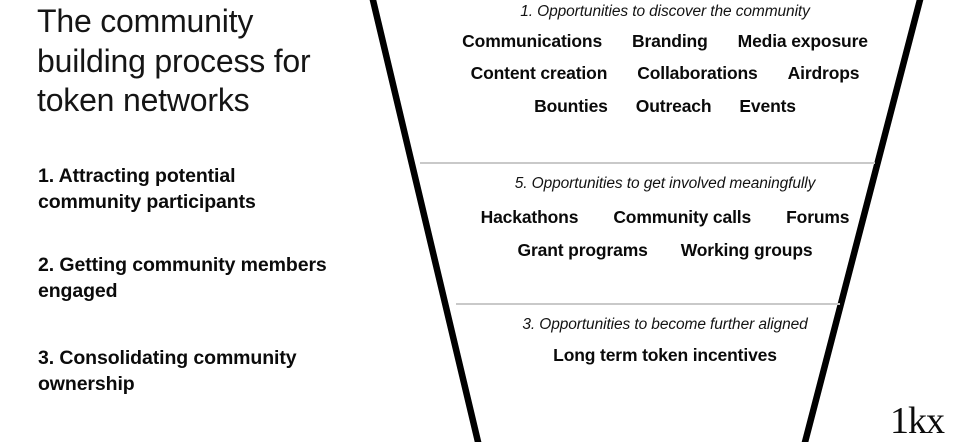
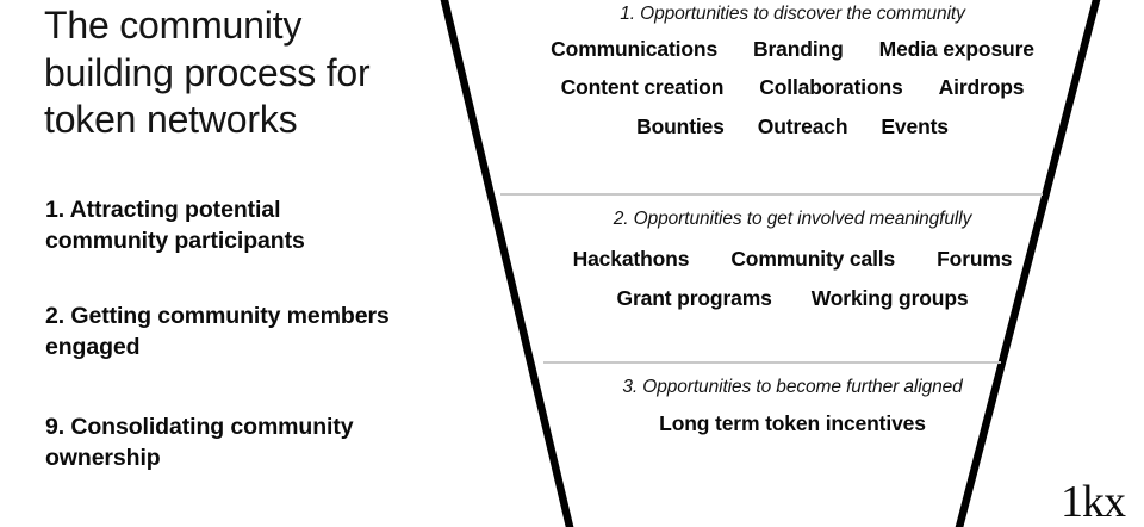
  The community building process for token networks
  1. Attracting potential community participants
  2. Getting community members engaged
- 3. Consolidating community ownership
+ 9. Consolidating community ownership
  1. Opportunities to discover the community
  Communications
  Branding
  Media exposure
  Content creation
  Collaborations
  Airdrops
  Bounties
  Outreach
  Events
- 5. Opportunities to get involved meaningfully
+ 2. Opportunities to get involved meaningfully
  Hackathons
  Community calls
  Forums
  Grant programs
  Working groups
  3. Opportunities to become further aligned
  Long term token incentives
  1kx
